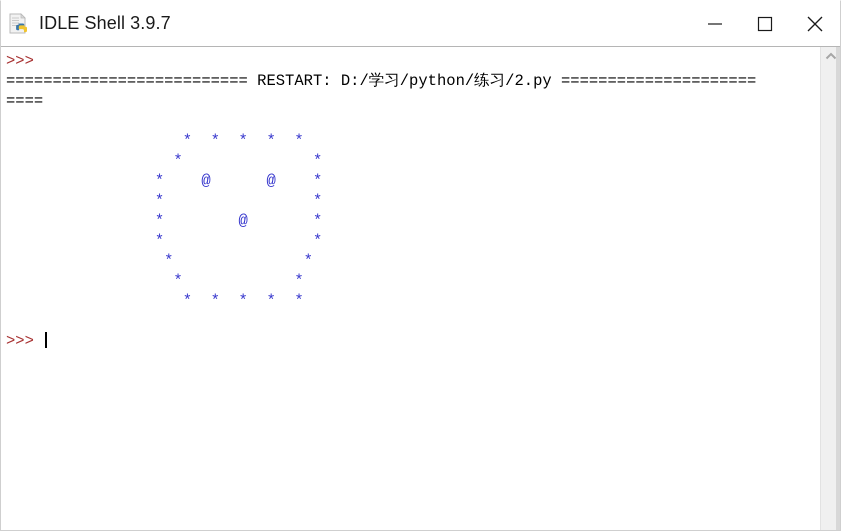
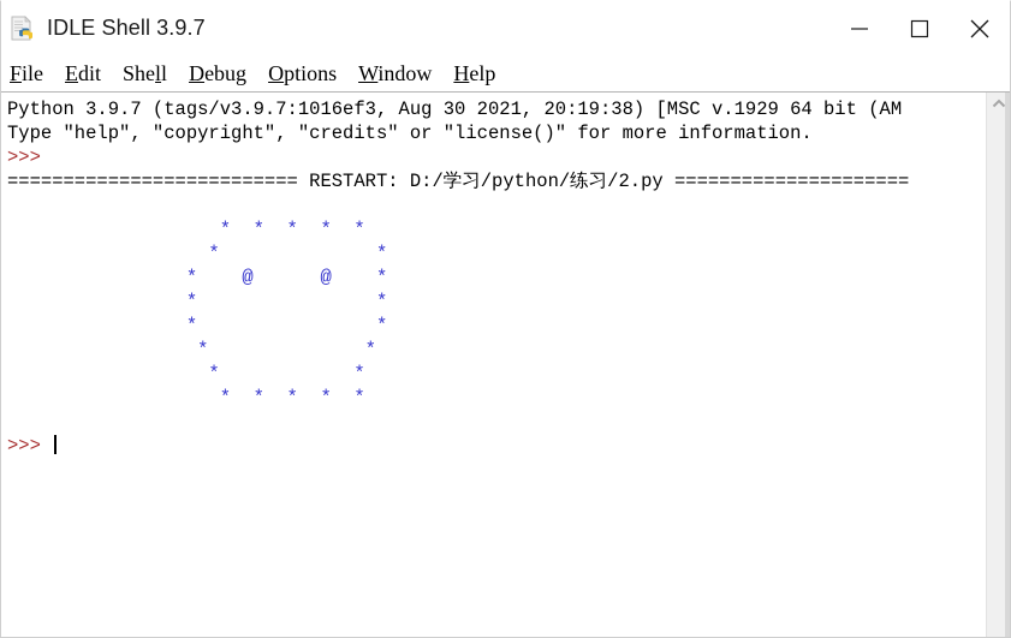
  IDLE Shell 3.9.7
+ File
+ Edit
+ Shell
+ Debug
+ Options
+ Window
+ Help
+ Python 3.9.7 (tags/v3.9.7:1016ef3, Aug 30 2021, 20:19:38) [MSC v.1929 64 bit (AM
+ Type "help", "copyright", "credits" or "license()" for more information.
  >>>
  ========================== RESTART: D:/学习/python/练习/2.py =====================
- ====
  * * * * *
  * *
  * @ @ *
  * *
- * @ *
  * *
  * *
  * *
  * * * * *
  >>>
